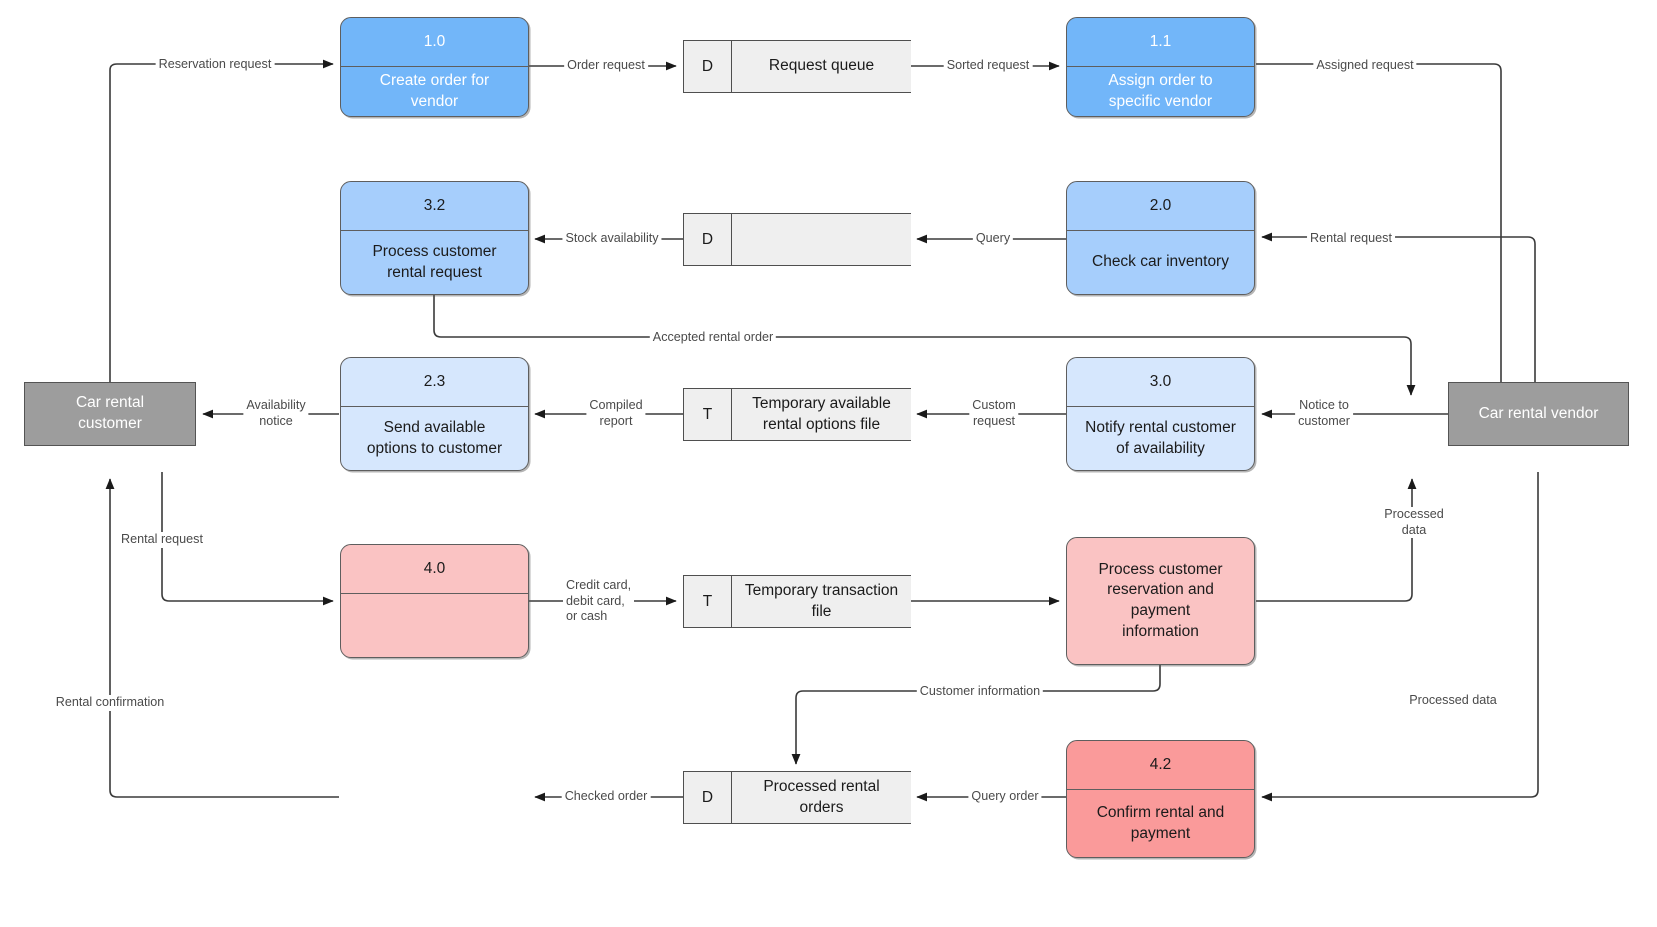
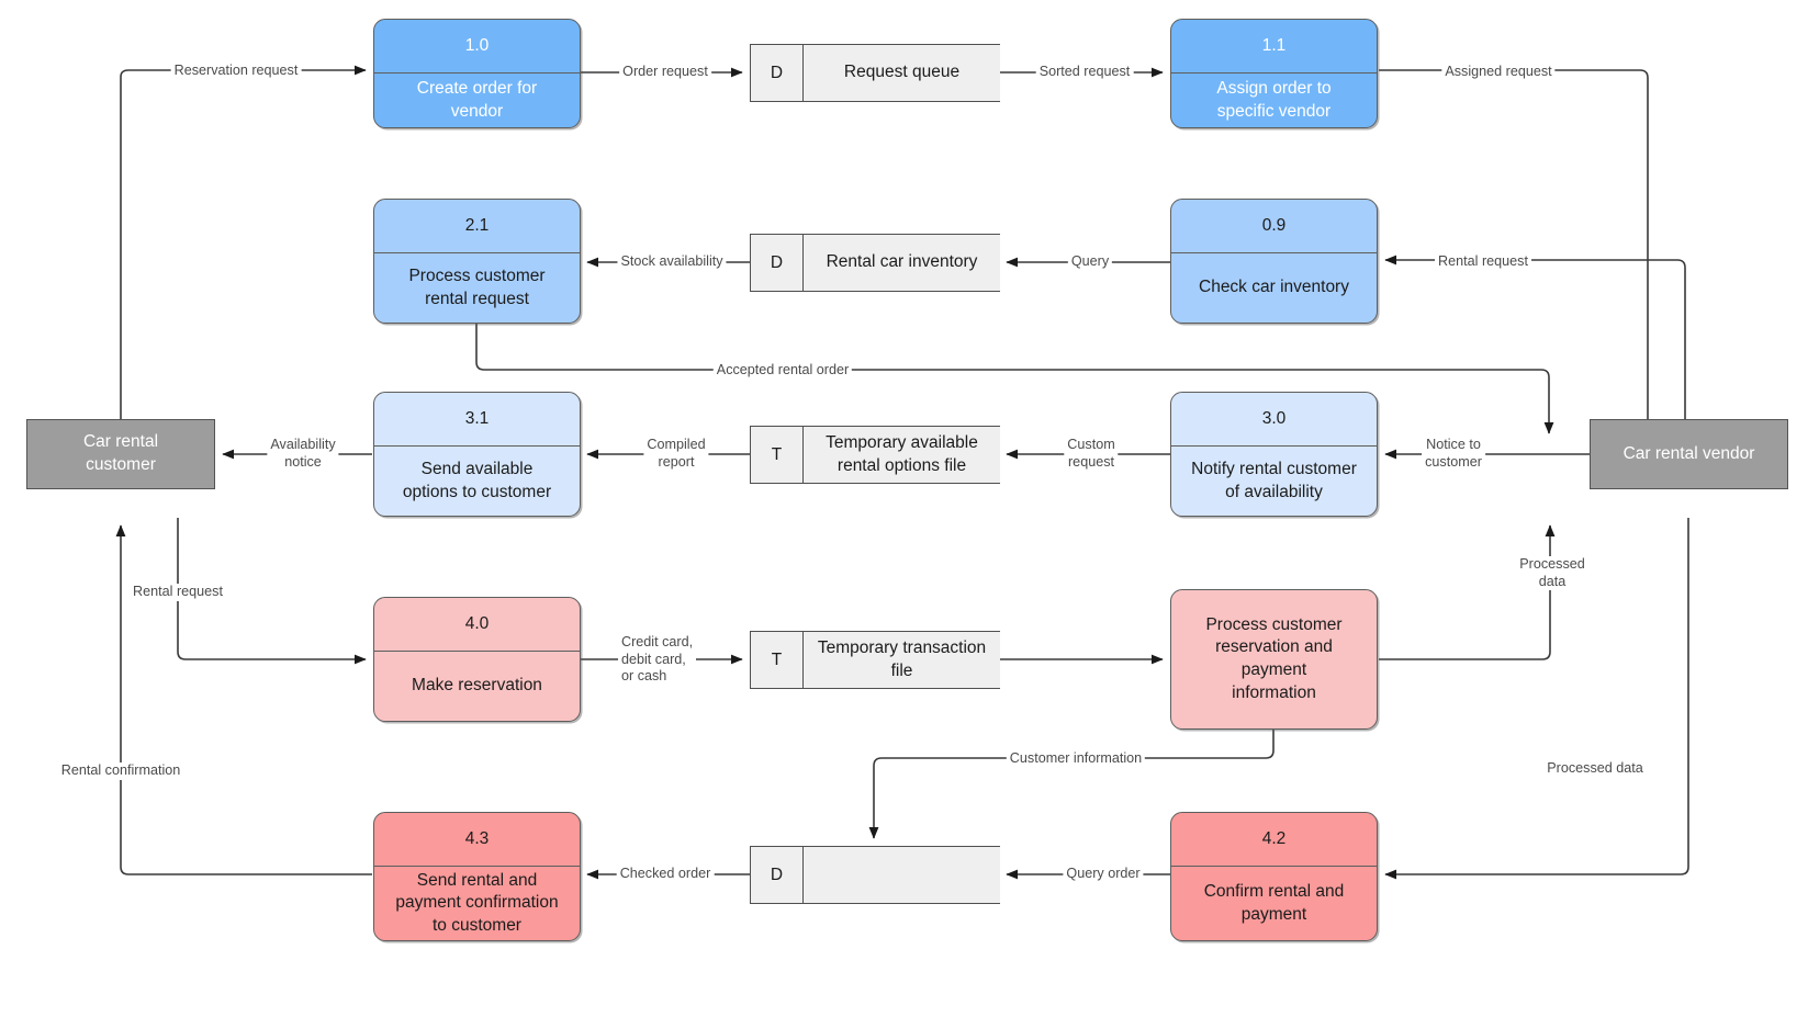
  Car rental
  customer
  Car rental vendor
  1.0
  Create order for
  vendor
  1.1
  Assign order to
  specific vendor
- 3.2
+ 2.1
  Process customer
  rental request
- 2.0
+ 0.9
  Check car inventory
- 2.3
+ 3.1
  Send available
  options to customer
  3.0
  Notify rental customer
  of availability
  4.0
+ Make reservation
  Process customer
  reservation and
  payment
  information
+ 4.3
+ Send rental and
+ payment confirmation
+ to customer
  4.2
  Confirm rental and
  payment
  D
  Request queue
  D
+ Rental car inventory
  T
  Temporary available
  rental options file
  T
  Temporary transaction
  file
  D
- Processed rental
- orders
  Reservation request
  Order request
  Sorted request
  Assigned request
  Stock availability
  Query
  Rental request
  Accepted rental order
  Availability
  notice
  Compiled
  report
  Custom
  request
  Notice to
  customer
  Rental request
  Processed
  data
  Credit card,
  debit card,
  or cash
  Customer information
  Rental confirmation
  Checked order
  Query order
  Processed data
